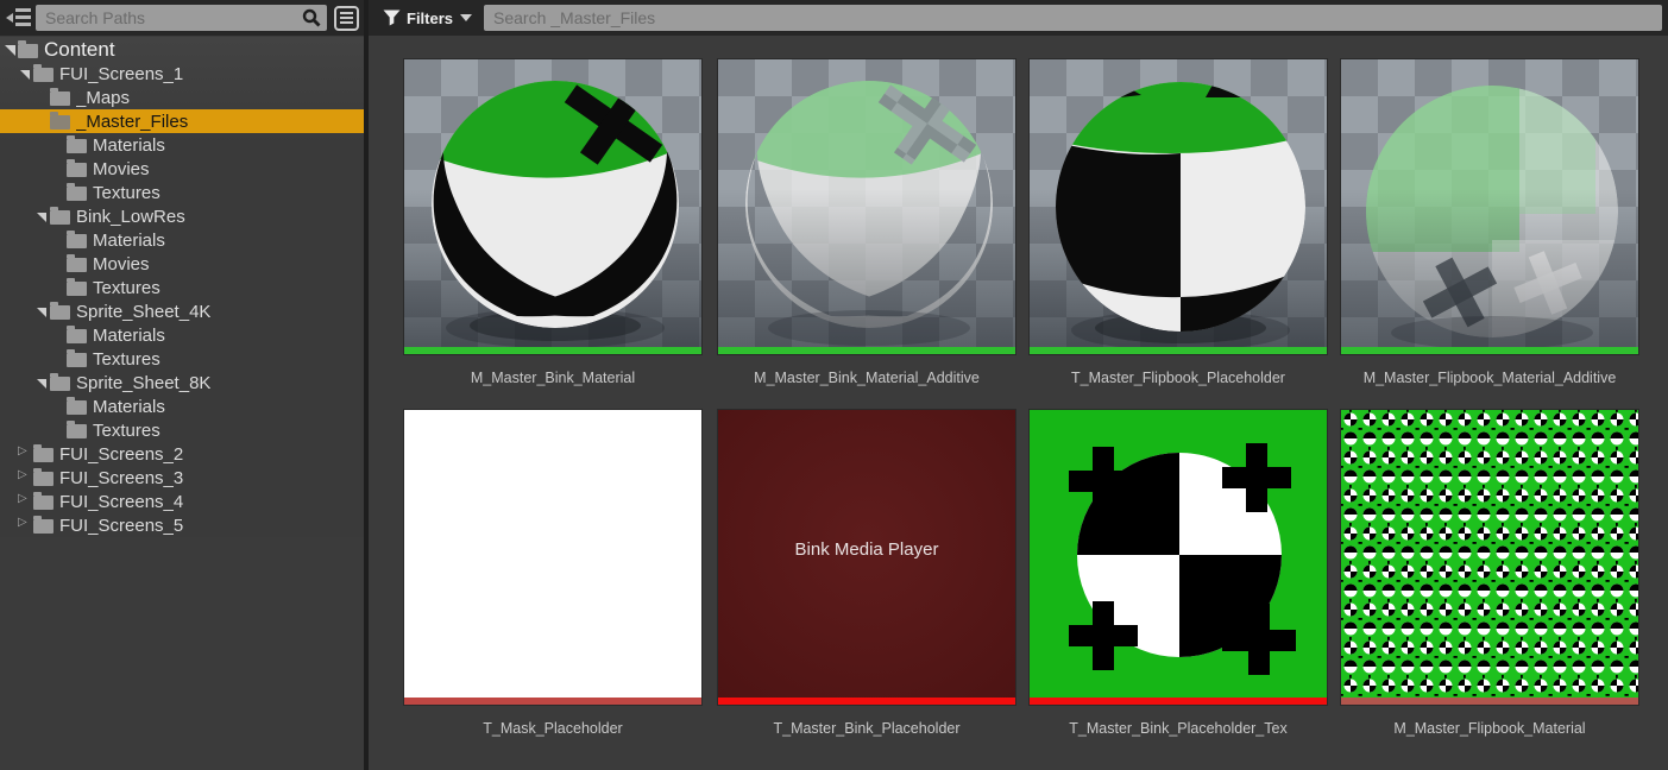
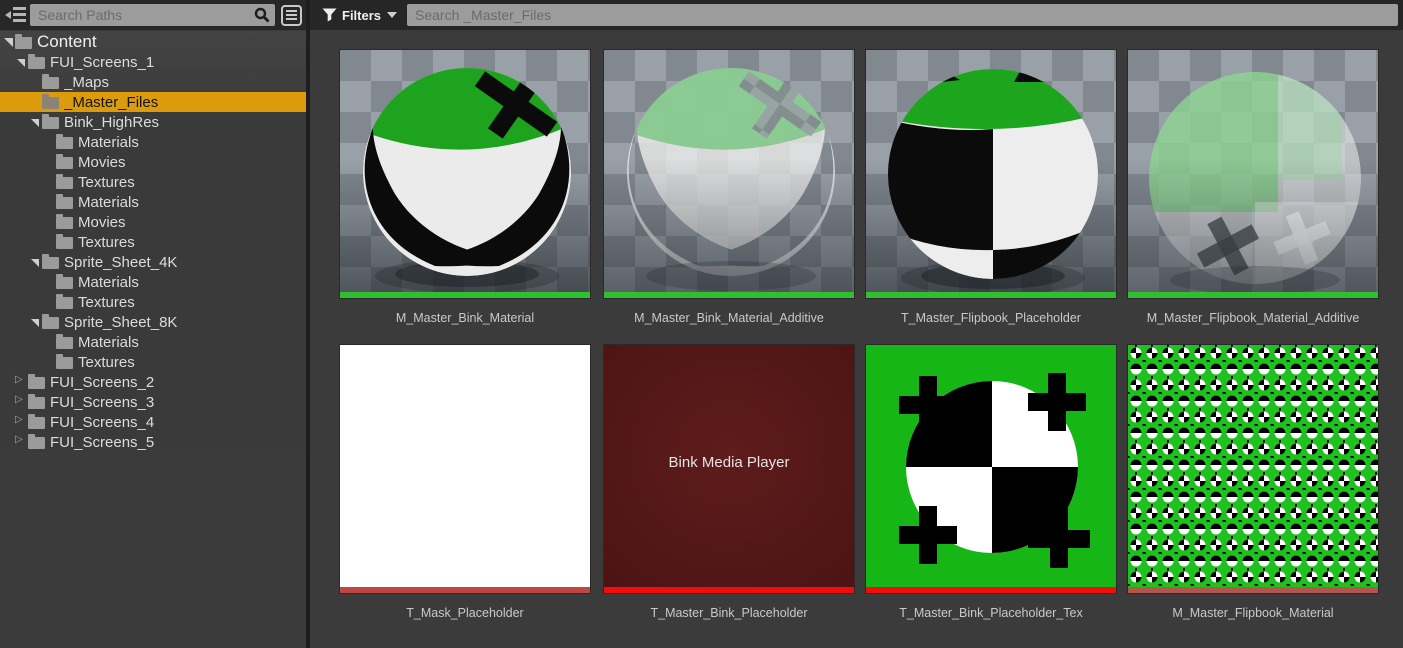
  Search Paths
  Content
  FUI_Screens_1
  _Maps
  _Master_Files
+ Bink_HighRes
  Materials
  Movies
  Textures
- Bink_LowRes
  Materials
  Movies
  Textures
  Sprite_Sheet_4K
  Materials
  Textures
  Sprite_Sheet_8K
  Materials
  Textures
  FUI_Screens_2
  FUI_Screens_3
  FUI_Screens_4
  FUI_Screens_5
  Filters
  Search _Master_Files
  M_Master_Bink_Material
  M_Master_Bink_Material_Additive
  T_Master_Flipbook_Placeholder
  M_Master_Flipbook_Material_Additive
  T_Mask_Placeholder
  Bink Media Player
  T_Master_Bink_Placeholder
  T_Master_Bink_Placeholder_Tex
  M_Master_Flipbook_Material
